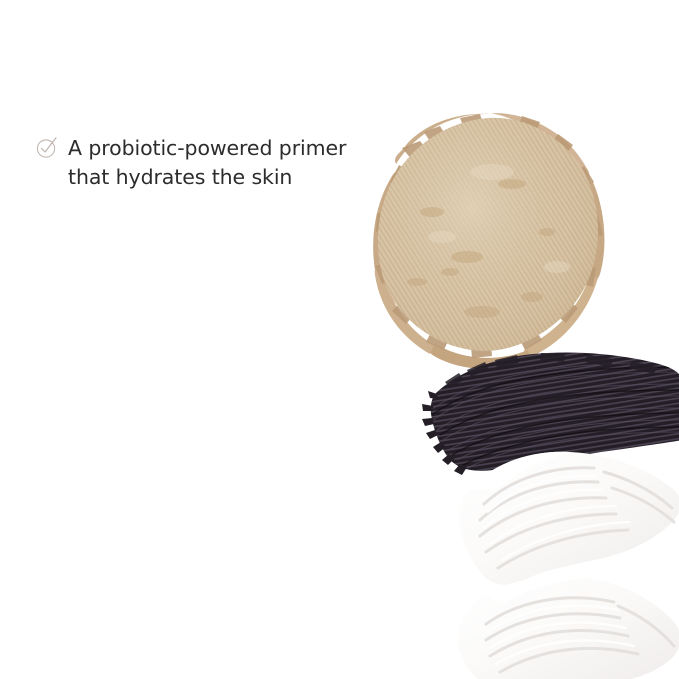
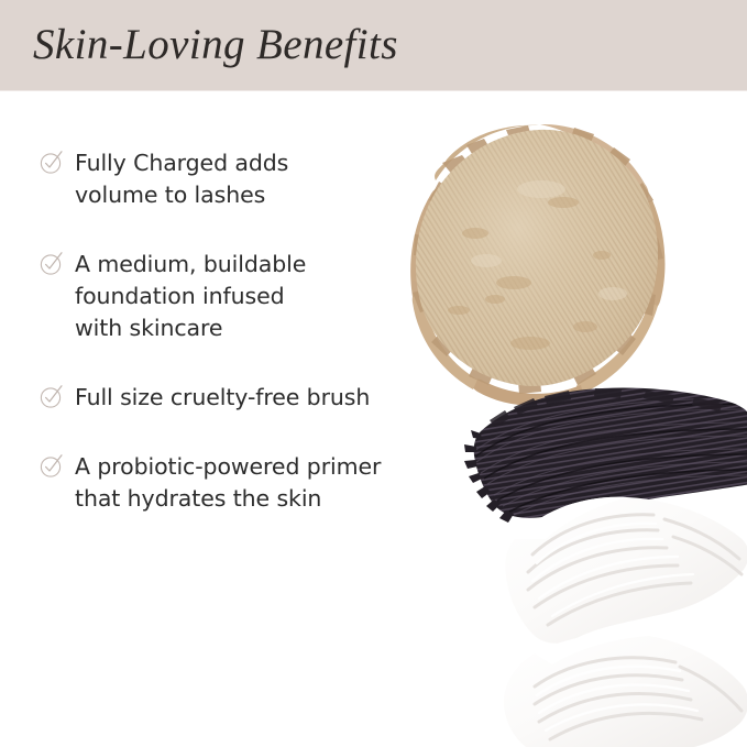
+ Skin-Loving Benefits
+ Fully Charged adds
+ volume to lashes
+ A medium, buildable
+ foundation infused
+ with skincare
+ Full size cruelty-free brush
  A probiotic-powered primer
  that hydrates the skin
